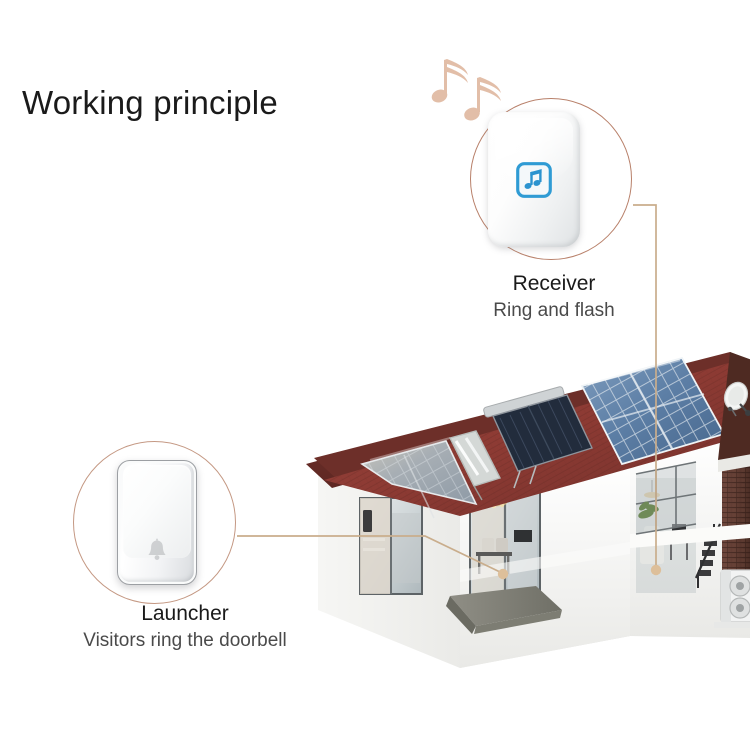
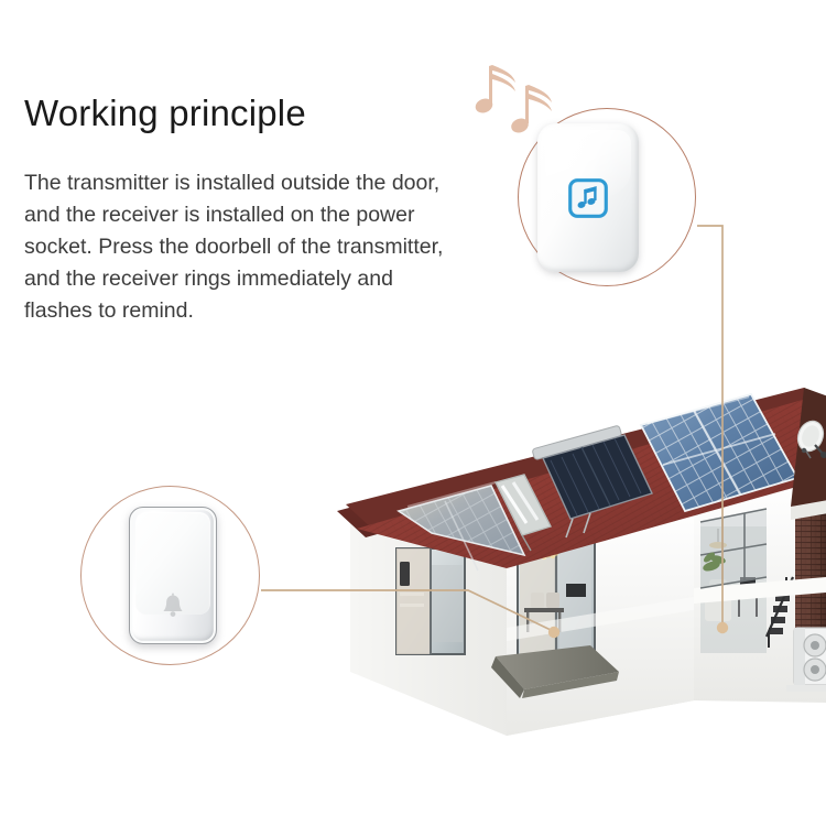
- Receiver
- Ring and flash
- Launcher
- Visitors ring the doorbell
  Working principle
+ The transmitter is installed outside the door, and the receiver is installed on the power socket. Press the doorbell of the transmitter, and the receiver rings immediately and flashes to remind.
